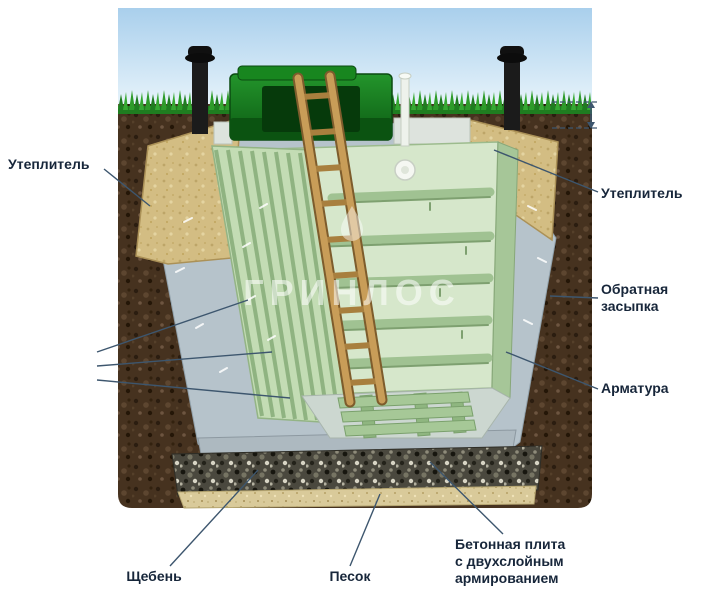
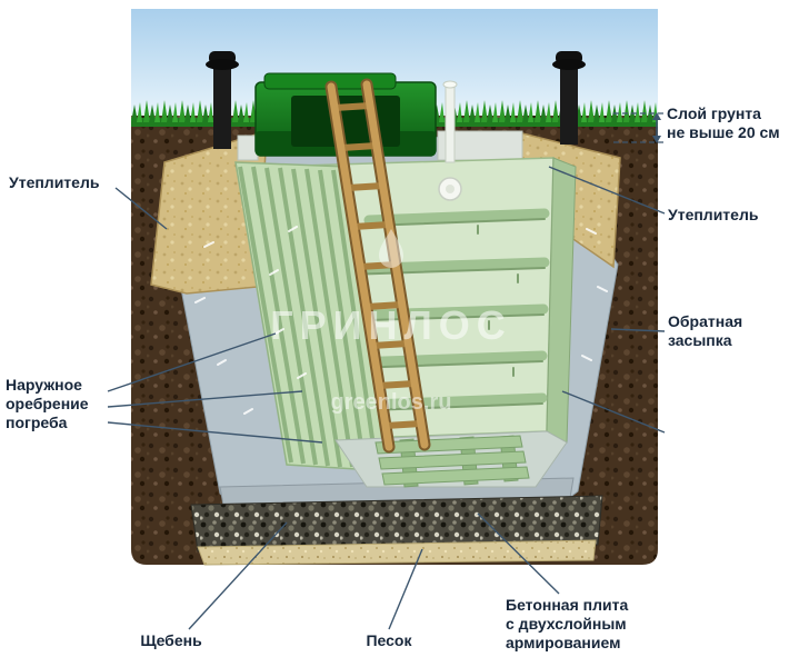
  ГРИНЛОС
+ greenlos.ru
  Утеплитель
+ Наружное
+ оребрение
+ погреба
  Щебень
  Песок
  Бетонная плита
  с двухслойным
  армированием
- Арматура
  Обратная
  засыпка
  Утеплитель
+ Слой грунта
+ не выше 20 см
